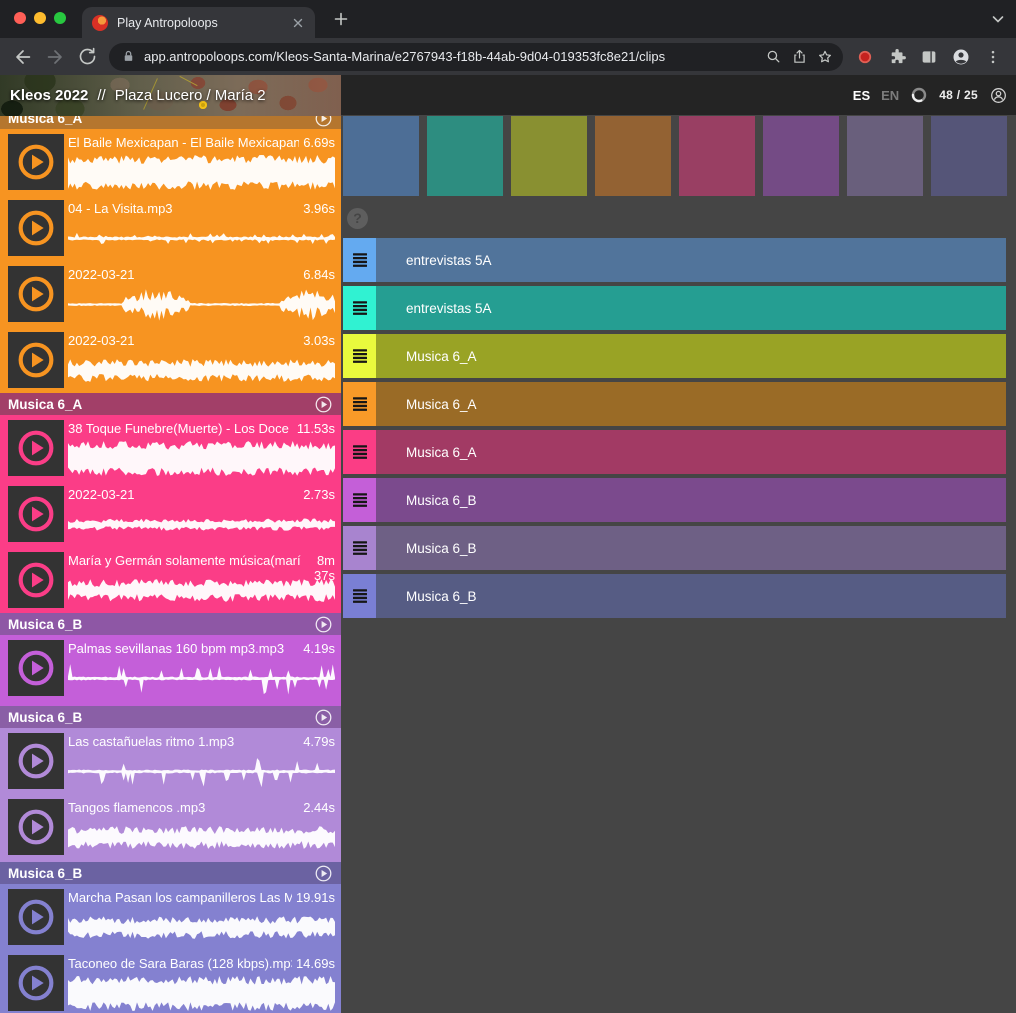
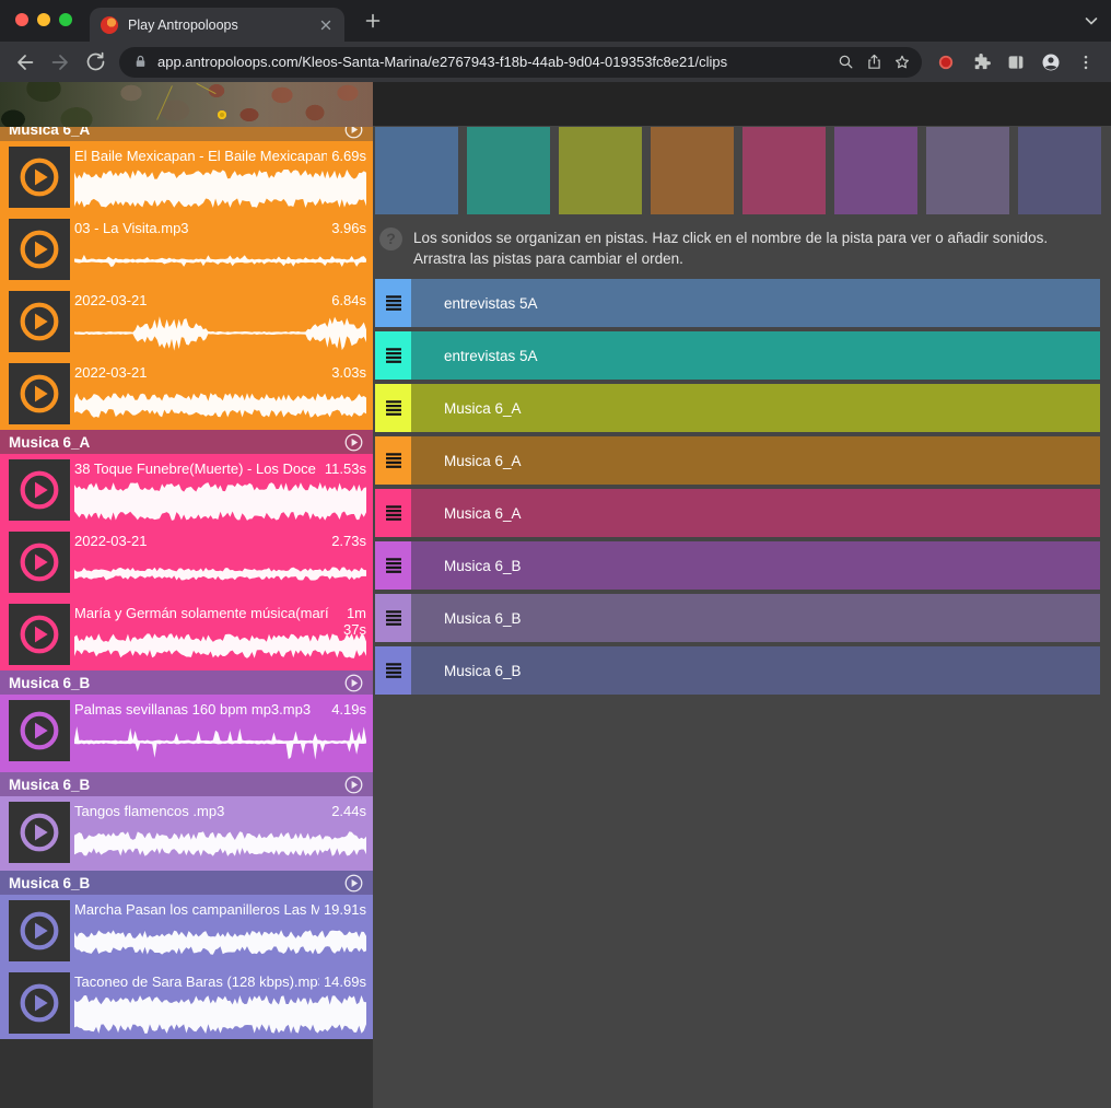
  Play Antropoloops
  app.antropoloops.com/Kleos-Santa-Marina/e2767943-f18b-44ab-9d04-019353fc8e21/clips
- Kleos 2022
- //
- Plaza Lucero / María 2
- ES
- EN
- 48 / 25
  Musica 6_A
  El Baile Mexicapan - El Baile Mexicapan
  6.69s
- 04 - La Visita.mp3
+ 03 - La Visita.mp3
  3.96s
  2022-03-21
  6.84s
  2022-03-21
  3.03s
  Musica 6_A
  38 Toque Funebre(Muerte) - Los Doce
  11.53s
  2022-03-21
  2.73s
  María y Germán solamente música(marí
- 8m 37s
+ 1m 37s
  Musica 6_B
  Palmas sevillanas 160 bpm mp3.mp3
  4.19s
  Musica 6_B
- Las castañuelas ritmo 1.mp3
- 4.79s
  Tangos flamencos .mp3
  2.44s
  Musica 6_B
  Marcha Pasan los campanilleros Las M
  19.91s
  Taconeo de Sara Baras (128 kbps).mp
  14.69s
  ?
+ Los sonidos se organizan en pistas. Haz click en el nombre de la pista para ver o añadir sonidos. Arrastra las pistas para cambiar el orden.
  entrevistas 5A
  entrevistas 5A
  Musica 6_A
  Musica 6_A
  Musica 6_A
  Musica 6_B
  Musica 6_B
  Musica 6_B
